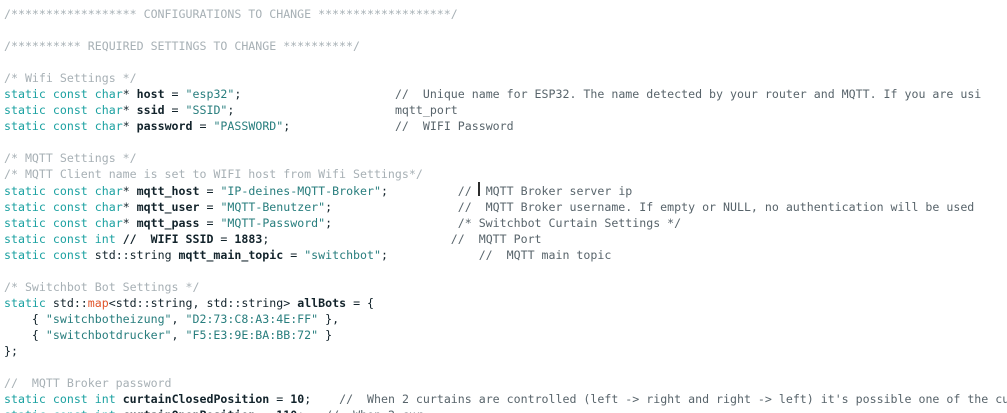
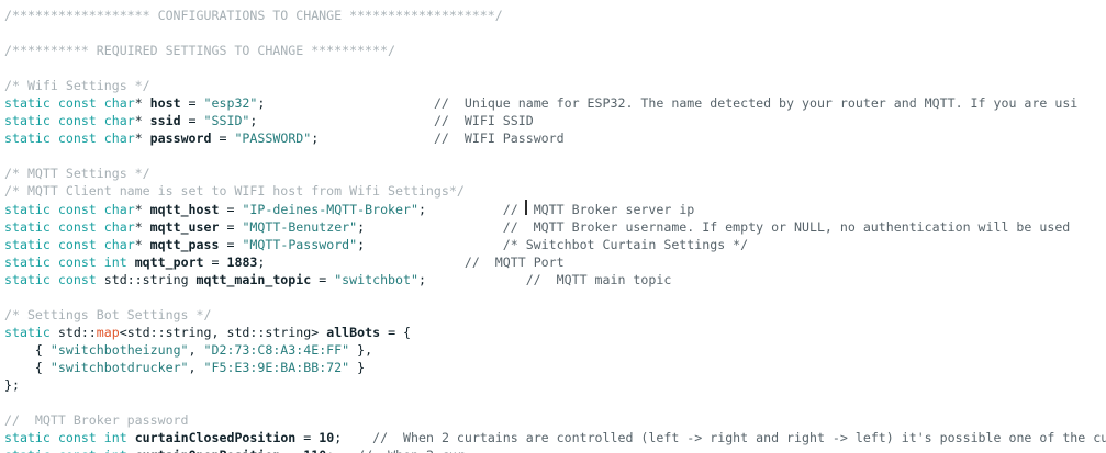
  /****************** CONFIGURATIONS TO CHANGE *******************/
  /********** REQUIRED SETTINGS TO CHANGE **********/
  /* Wifi Settings */
  static const char* host = "esp32"; // Unique name for ESP32. The name detected by your router and MQTT. If you are usi
- static const char* ssid = "SSID"; mqtt_port
+ static const char* ssid = "SSID"; // WIFI SSID
  static const char* password = "PASSWORD"; // WIFI Password
  /* MQTT Settings */
  /* MQTT Client name is set to WIFI host from Wifi Settings*/
  static const char* mqtt_host = "IP-deines-MQTT-Broker"; // MQTT Broker server ip
  static const char* mqtt_user = "MQTT-Benutzer"; // MQTT Broker username. If empty or NULL, no authentication will be used
  static const char* mqtt_pass = "MQTT-Password"; /* Switchbot Curtain Settings */
- static const int // WIFI SSID = 1883; // MQTT Port
+ static const int mqtt_port = 1883; // MQTT Port
  static const std::string mqtt_main_topic = "switchbot"; // MQTT main topic
- /* Switchbot Bot Settings */
+ /* Settings Bot Settings */
  static std::map<std::string, std::string> allBots = {
  { "switchbotheizung", "D2:73:C8:A3:4E:FF" },
  { "switchbotdrucker", "F5:E3:9E:BA:BB:72" }
  };
  // MQTT Broker password
  static const int curtainClosedPosition = 10; // When 2 curtains are controlled (left -> right and right -> left) it's possible one of the cu
